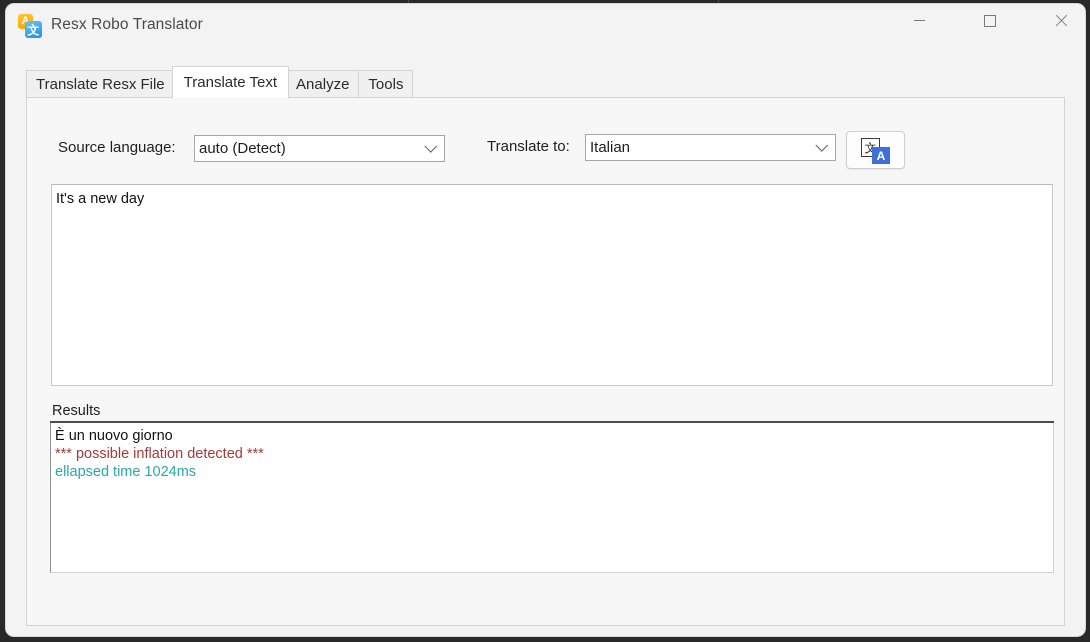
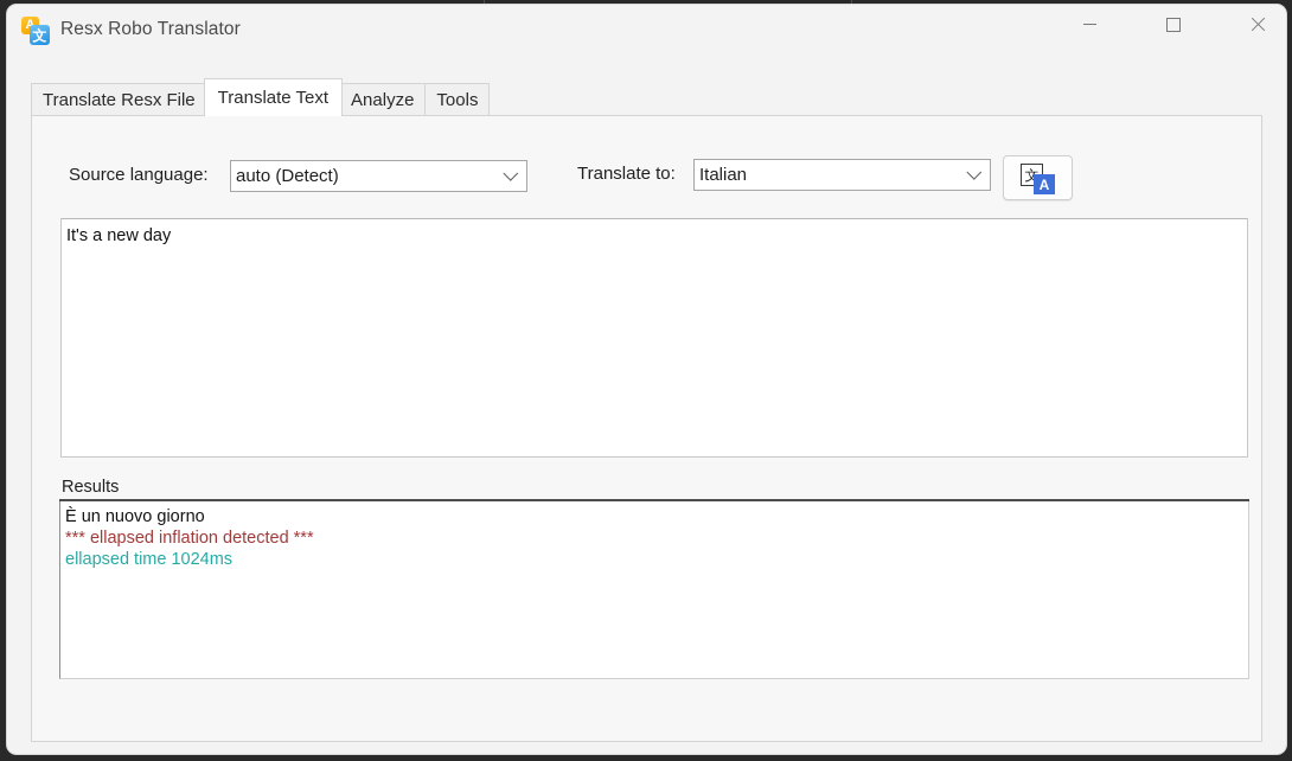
  文
  Resx Robo Translator
  Translate Resx File
  Translate Text
  Analyze
  Tools
  Source language:
  auto (Detect)
  Translate to:
  Italian
  文
  A
  It's a new day
  Results
  È un nuovo giorno
- *** possible inflation detected ***
+ *** ellapsed inflation detected ***
  ellapsed time 1024ms
